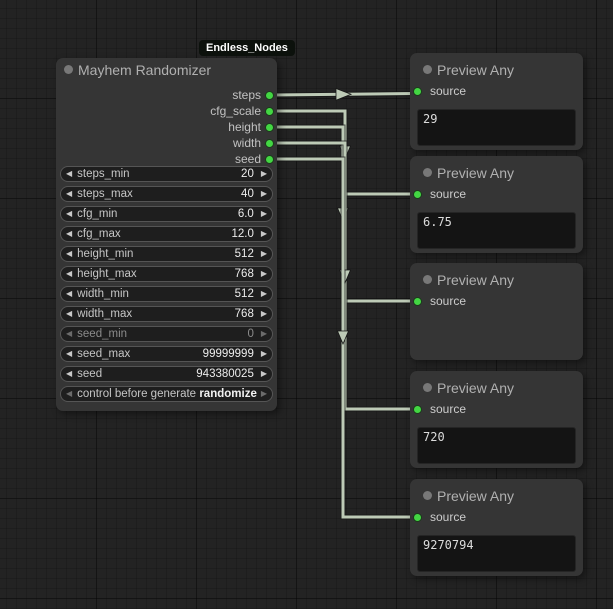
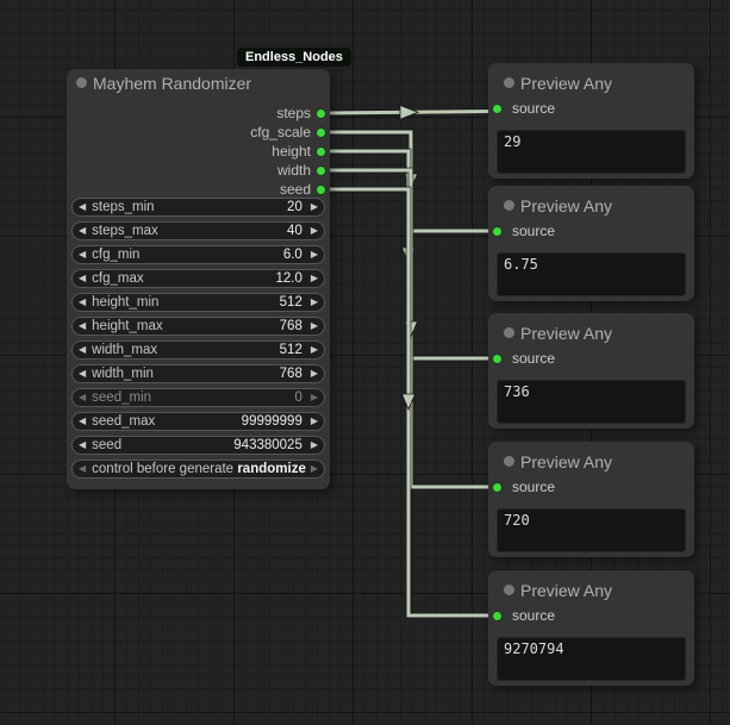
  Endless_Nodes
  Mayhem Randomizer
  steps
  cfg_scale
  height
  width
  seed
  ◀
  steps_min
  20
  ▶
  ◀
  steps_max
  40
  ▶
  ◀
  cfg_min
  6.0
  ▶
  ◀
  cfg_max
  12.0
  ▶
  ◀
  height_min
  512
  ▶
  ◀
  height_max
  768
  ▶
  ◀
- width_min
+ width_max
  512
  ▶
  ◀
- width_max
+ width_min
  768
  ▶
  ◀
  seed_min
  0
  ▶
  ◀
  seed_max
  99999999
  ▶
  ◀
  seed
  943380025
  ▶
  ◀
  control before generate
  randomize
  ▶
  Preview Any
  source
  29
  Preview Any
  source
  6.75
  Preview Any
  source
+ 736
  Preview Any
  source
  720
  Preview Any
  source
  9270794
